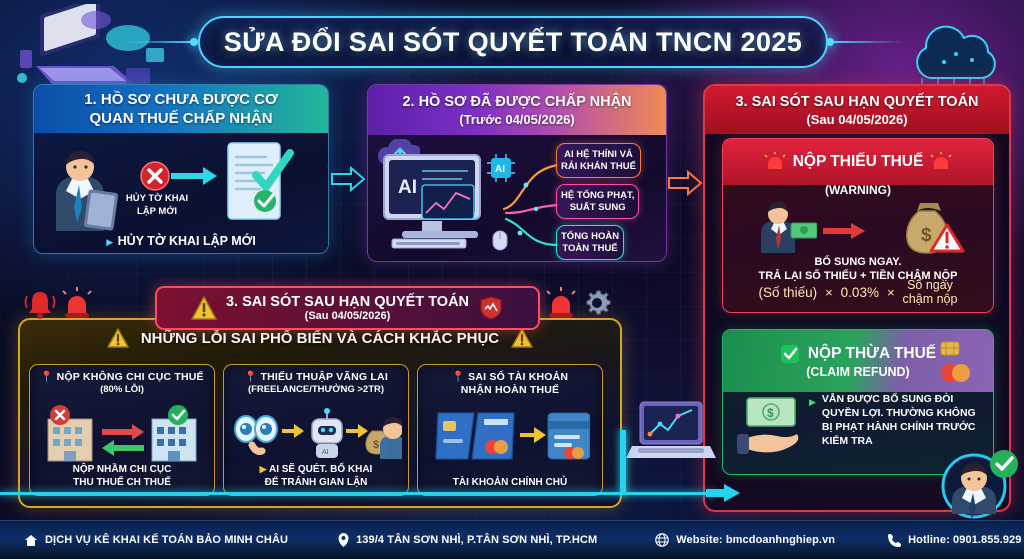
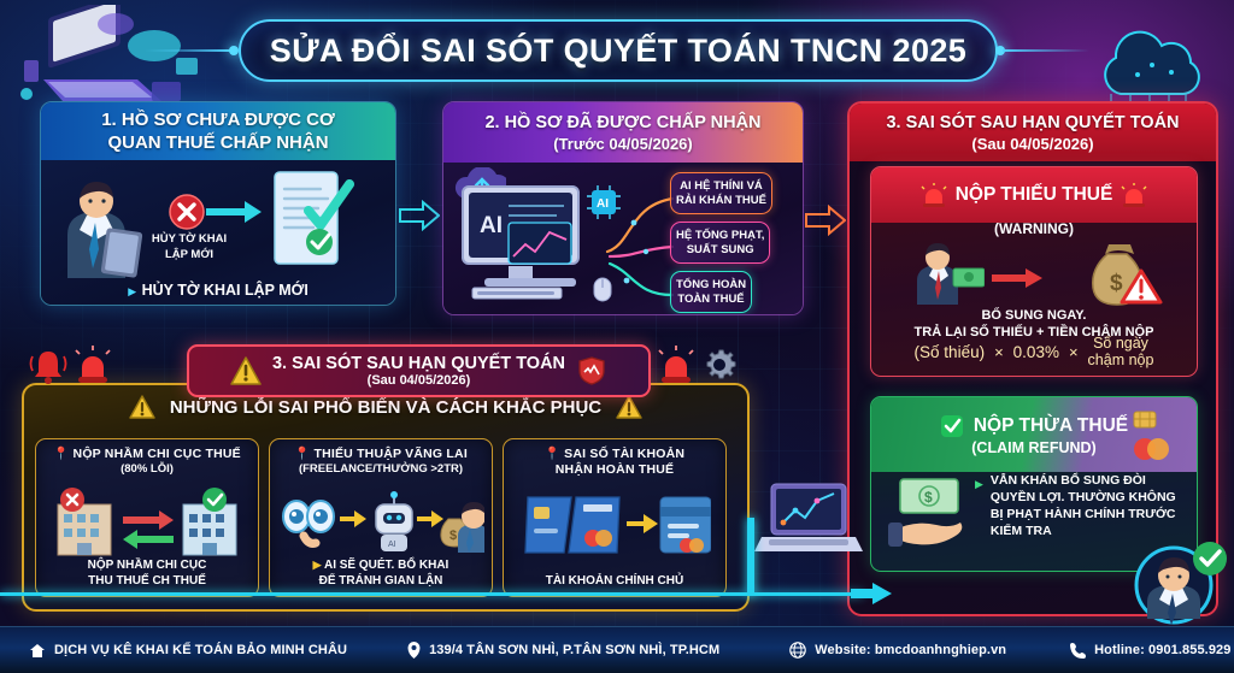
  SỬA ĐỔI SAI SÓT QUYẾT TOÁN TNCN 2025
  1. HỒ SƠ CHƯA ĐƯỢC CƠ
  QUAN THUẾ CHẤP NHẬN
  HỦY TỜ KHAI
  LẬP MỚI
  ▶ HỦY TỜ KHAI LẬP MỚI
  2. HỒ SƠ ĐÃ ĐƯỢC CHẤP NHẬN
  (Trước 04/05/2026)
  AI
  AI
  AI HỆ THÍNI VÁ
  RẢI KHÁN THUẾ
  HỆ TỐNG PHẠT,
  SUẤT SUNG
  TỔNG HOÀN
  TOÀN THUẾ
  3. SAI SÓT SAU HẠN QUYẾT TOÁN
  (Sau 04/05/2026)
  NỘP THIẾU THUẾ
  (WARNING)
  $
  BỔ SUNG NGAY.
  TRẢ LẠI SỐ THIẾU + TIỀN CHẬM NỘP
  (Số thiếu)
  ×
  0.03%
  ×
  Số ngày
  chậm nộp
  NỘP THỪA THUẾ
  (CLAIM REFUND)
  $
  ▶
- VẪN ĐƯỢC BỔ SUNG ĐÒI
+ VẪN KHÁN BỔ SUNG ĐÒI
  QUYỀN LỢI. THƯỜNG KHÔNG
  BỊ PHẠT HÀNH CHÍNH TRƯỚC
  KIỂM TRA
  NHỮNG LỖI SAI PHỔ BIẾN VÀ CÁCH KHẮC PHỤC
- 📍 NỘP KHÔNG CHI CỤC THUẾ
+ 📍 NỘP NHẦM CHI CỤC THUẾ
  (80% LỖI)
  NỘP NHẦM CHI CỤC
  THU THUẾ CH THUẾ
  📍 THIẾU THUẬP VÃNG LAI
  (FREELANCE/THƯỞNG >2TR)
  $
  ▶ AI SẼ QUÉT. BỔ KHAI
  ĐỂ TRÁNH GIAN LẬN
  📍 SAI SỐ TÀI KHOẢN
  NHẬN HOÀN THUẾ
  TÀI KHOẢN CHÍNH CHỦ
  3. SAI SÓT SAU HẠN QUYẾT TOÁN
  (Sau 04/05/2026)
  DỊCH VỤ KÊ KHAI KẾ TOÁN BẢO MINH CHÂU
  139/4 TÂN SƠN NHÌ, P.TÂN SƠN NHÌ, TP.HCM
  Website: bmcdoanhnghiep.vn
  Hotline: 0901.855.929
